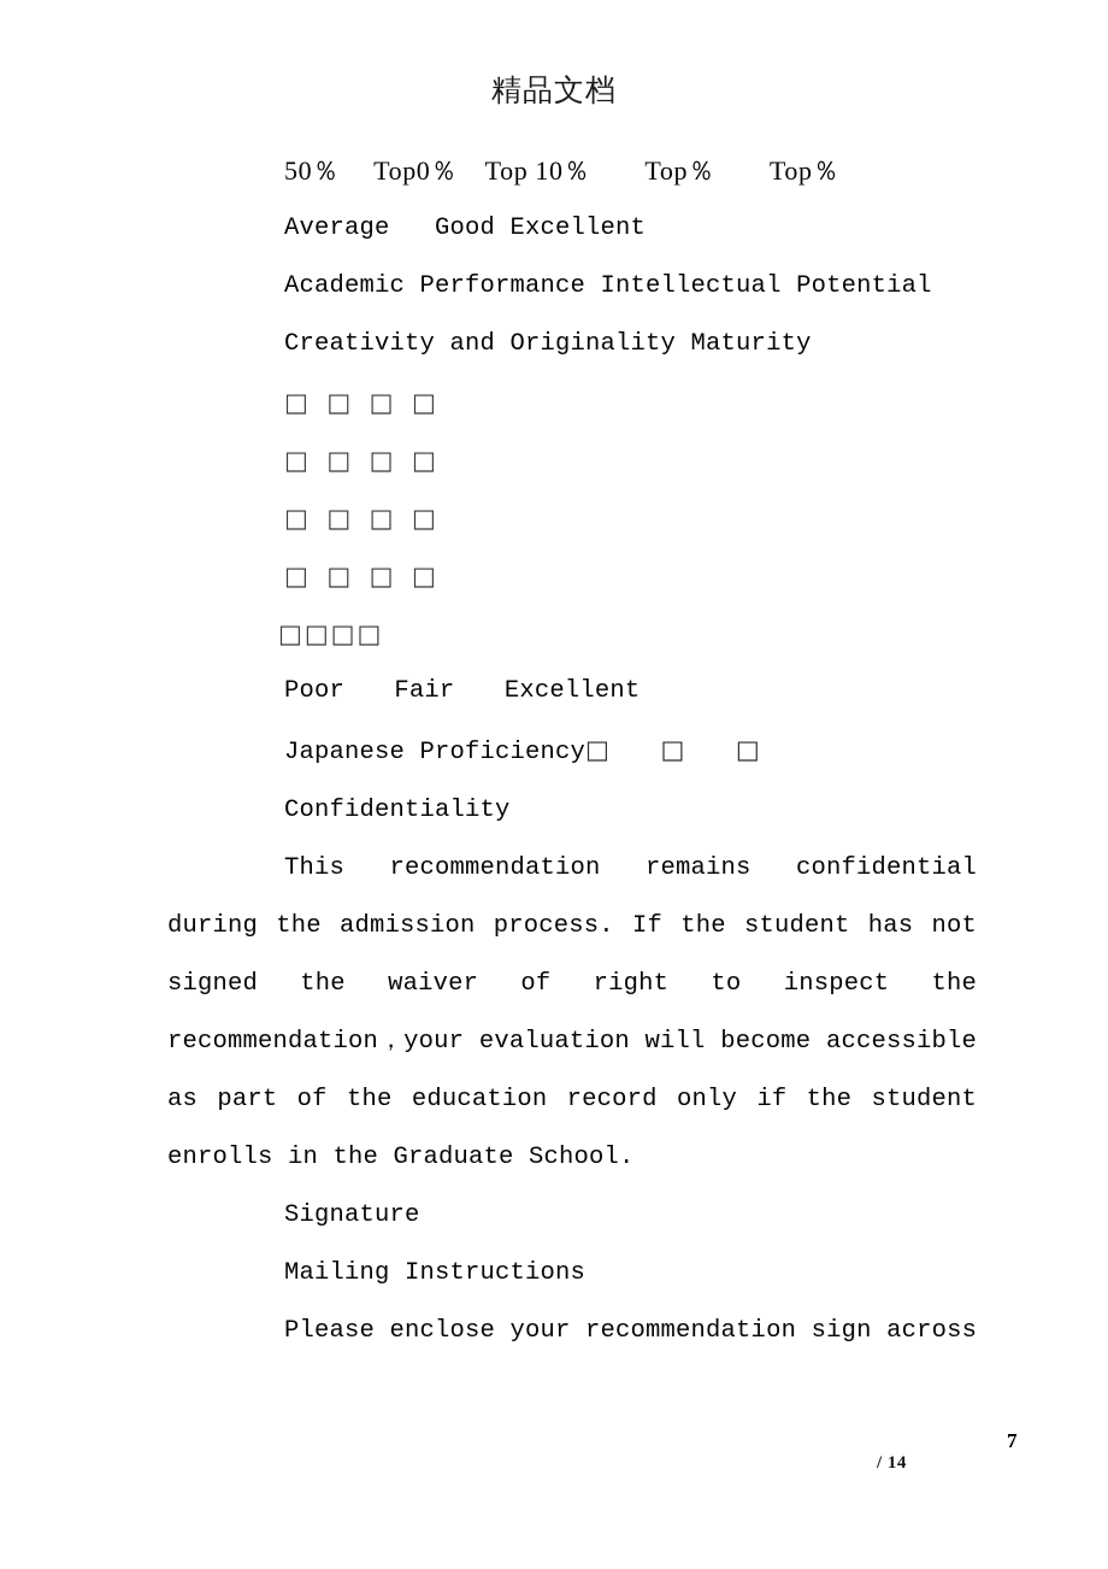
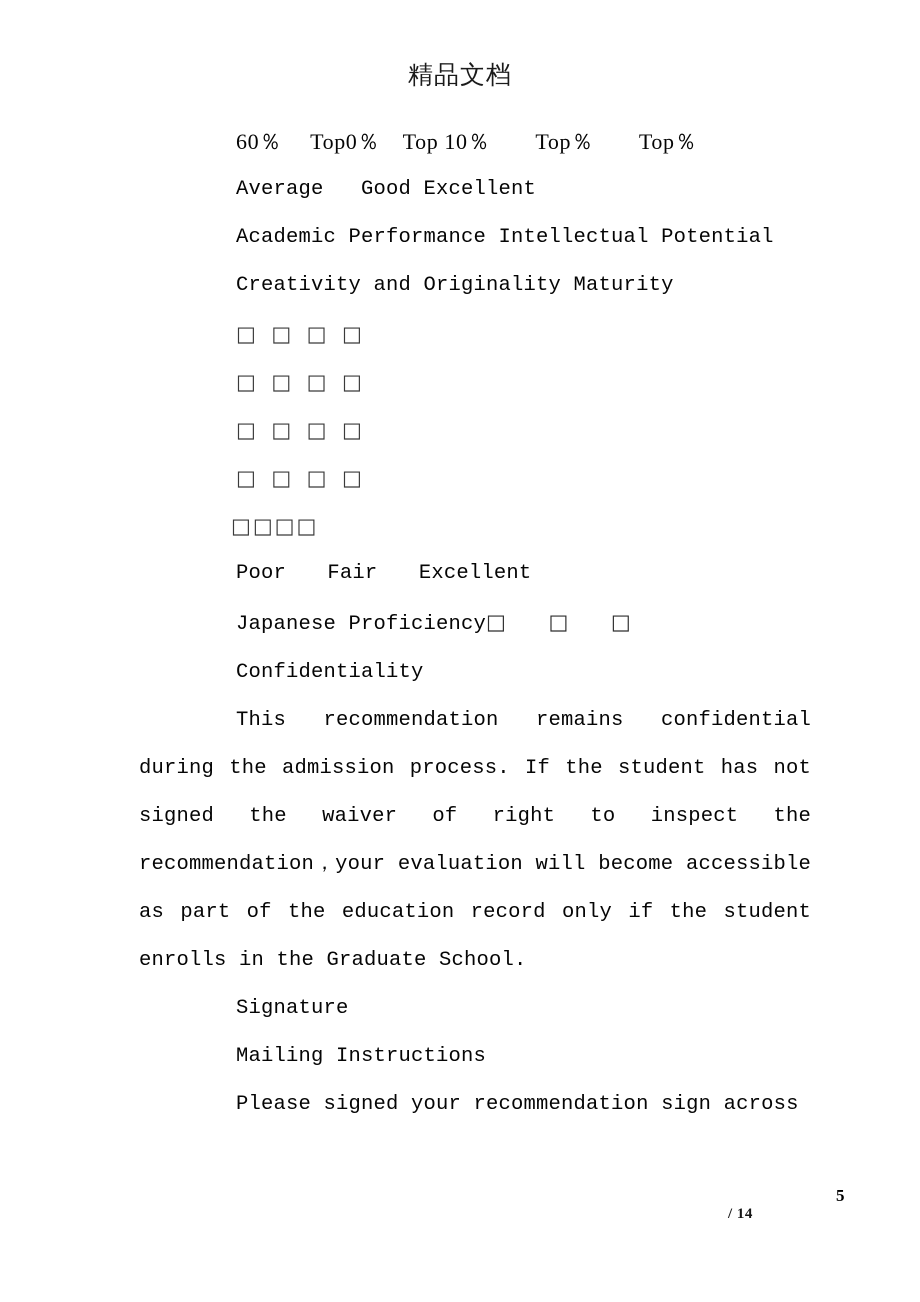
  精品文档
- 50％ Top0％ Top 10％ Top％ Top％
+ 60％ Top0％ Top 10％ Top％ Top％
  Average Good Excellent
  Academic Performance Intellectual Potential
  Creativity and Originality Maturity
  □□□□
  □□□□
  □□□□
  □□□□
  □□□□
  Poor Fair Excellent
  Japanese Proficiency□ □ □
  Confidentiality
  This recommendation remains confidential during the admission process. If the student has not signed the waiver of right to inspect the recommendation，your evaluation will become accessible as part of the education record only if the student enrolls in the Graduate School.
  Signature
  Mailing Instructions
- Please enclose your recommendation sign across
+ Please signed your recommendation sign across
- 7
+ 5
  / 14
